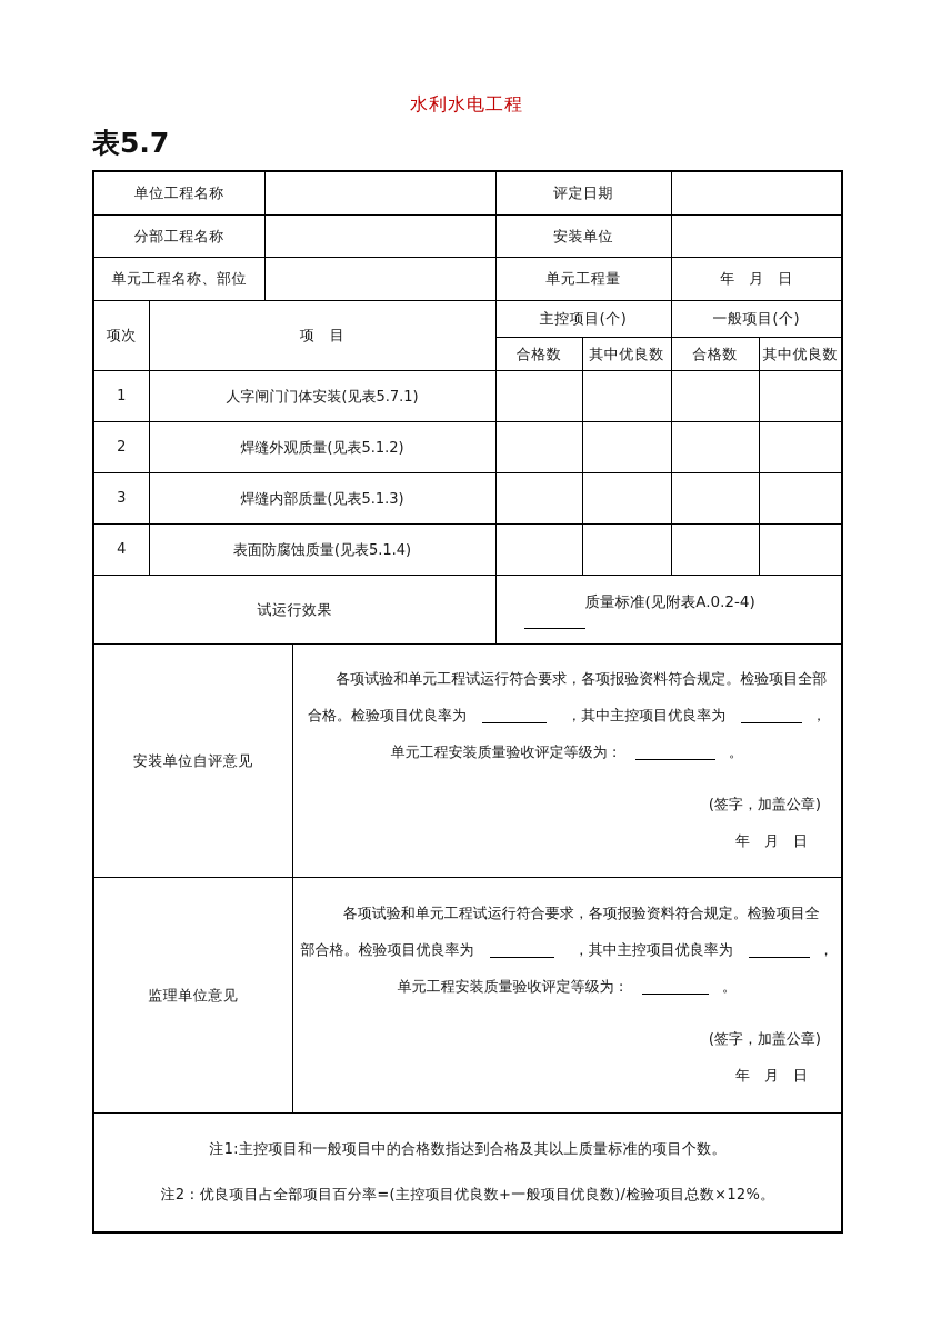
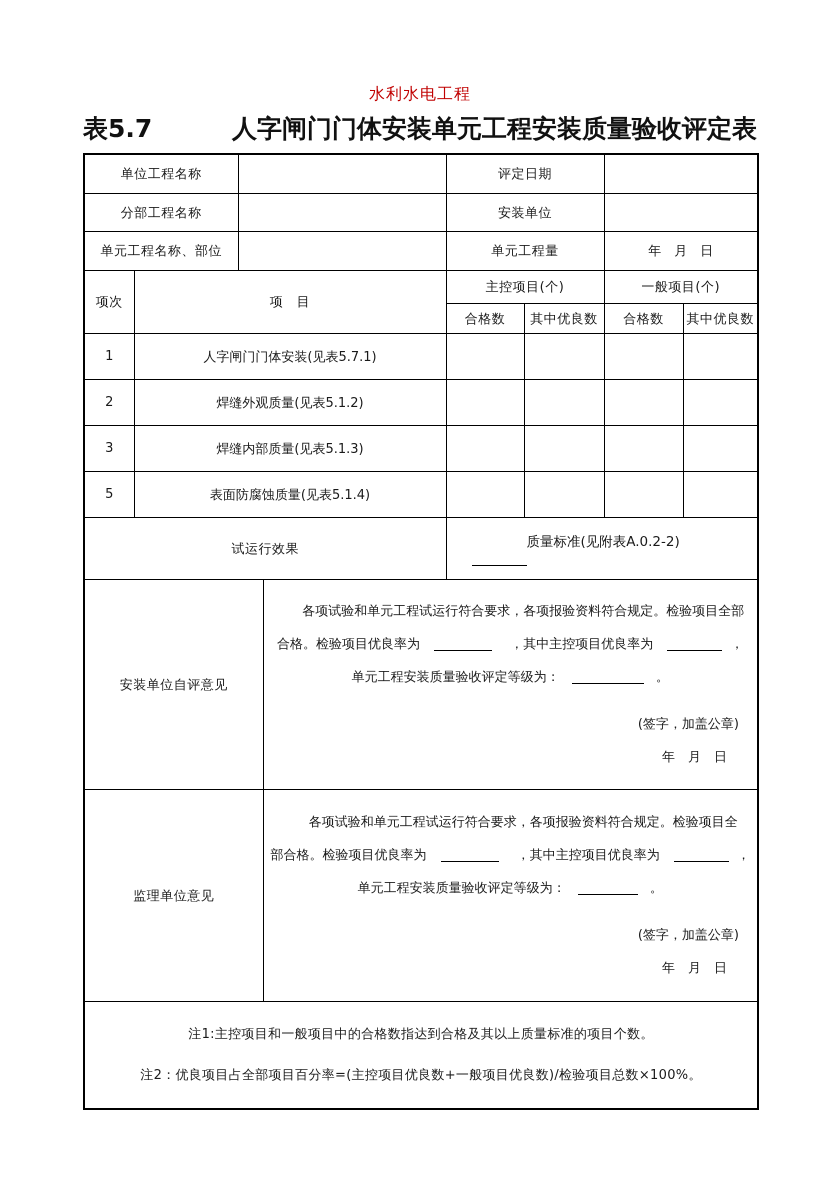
  水利水电工程
  表5.7
+ 人字闸门门体安装单元工程安装质量验收评定表
  单位工程名称		评定日期
  分部工程名称		安装单位
  单元工程名称、部位		单元工程量	年 月 日
  项次	项 目	主控项目(个)	一般项目(个)
  合格数	其中优良数	合格数	其中优良数
  1	人字闸门门体安装(见表5.7.1)
  2	焊缝外观质量(见表5.1.2)
  3	焊缝内部质量(见表5.1.3)
- 4	表面防腐蚀质量(见表5.1.4)
+ 5	表面防腐蚀质量(见表5.1.4)
- 试运行效果	质量标准(见附表A.0.2-4)
+ 试运行效果	质量标准(见附表A.0.2-2)
  安装单位自评意见	各项试验和单元工程试运行符合要求，各项报验资料符合规定。检验项目全部 合格。检验项目优良率为 ，其中主控项目优良率为 ， 单元工程安装质量验收评定等级为： 。 (签字，加盖公章) 年 月 日
  监理单位意见	各项试验和单元工程试运行符合要求，各项报验资料符合规定。检验项目全 部合格。检验项目优良率为 ，其中主控项目优良率为 ， 单元工程安装质量验收评定等级为： 。 (签字，加盖公章) 年 月 日
- 注1:主控项目和一般项目中的合格数指达到合格及其以上质量标准的项目个数。 注2：优良项目占全部项目百分率=(主控项目优良数+一般项目优良数)/检验项目总数×12%。
+ 注1:主控项目和一般项目中的合格数指达到合格及其以上质量标准的项目个数。 注2：优良项目占全部项目百分率=(主控项目优良数+一般项目优良数)/检验项目总数×100%。
